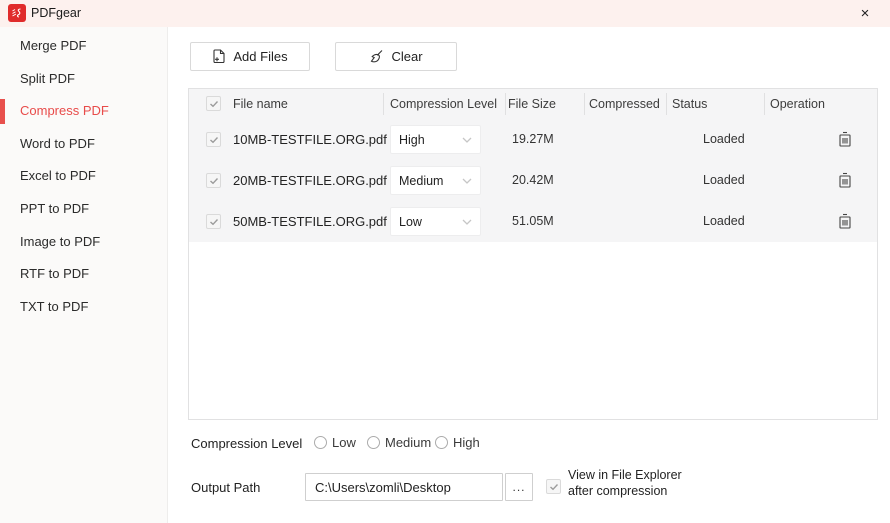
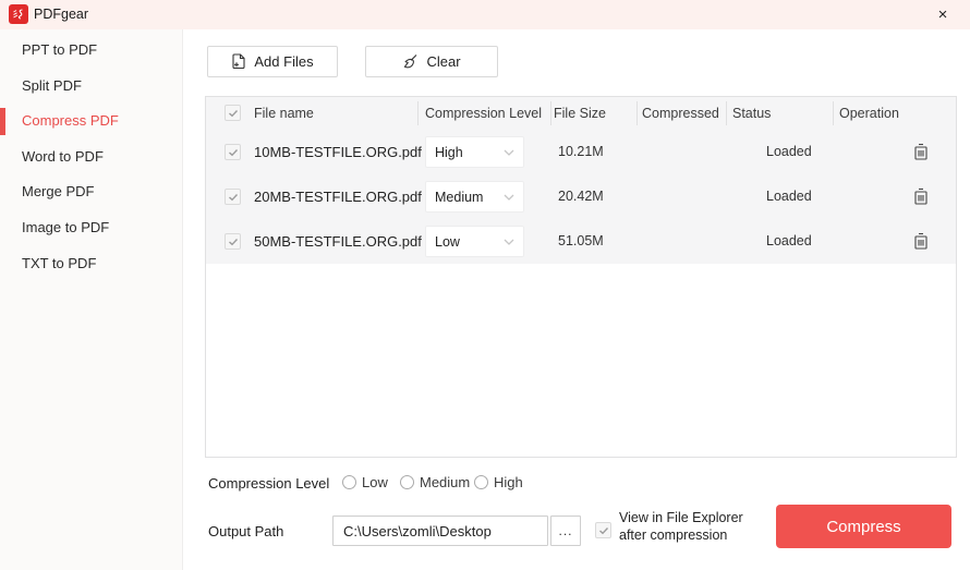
  PDFgear
  ×
- Merge PDF
+ PPT to PDF
  Split PDF
  Compress PDF
  Word to PDF
- Excel to PDF
- PPT to PDF
+ Merge PDF
  Image to PDF
- RTF to PDF
  TXT to PDF
  Add Files
  Clear
  File name
  Compression Level
  File Size
  Compressed
  Status
  Operation
  10MB-TESTFILE.ORG.pdf
  High
- 19.27M
+ 10.21M
  Loaded
  20MB-TESTFILE.ORG.pdf
  Medium
  20.42M
  Loaded
  50MB-TESTFILE.ORG.pdf
  Low
  51.05M
  Loaded
  Compression Level
  Low
  Medium
  High
  Output Path
  C:\Users\zomli\Desktop
  ...
  View in File Explorer
  after compression
+ Compress
